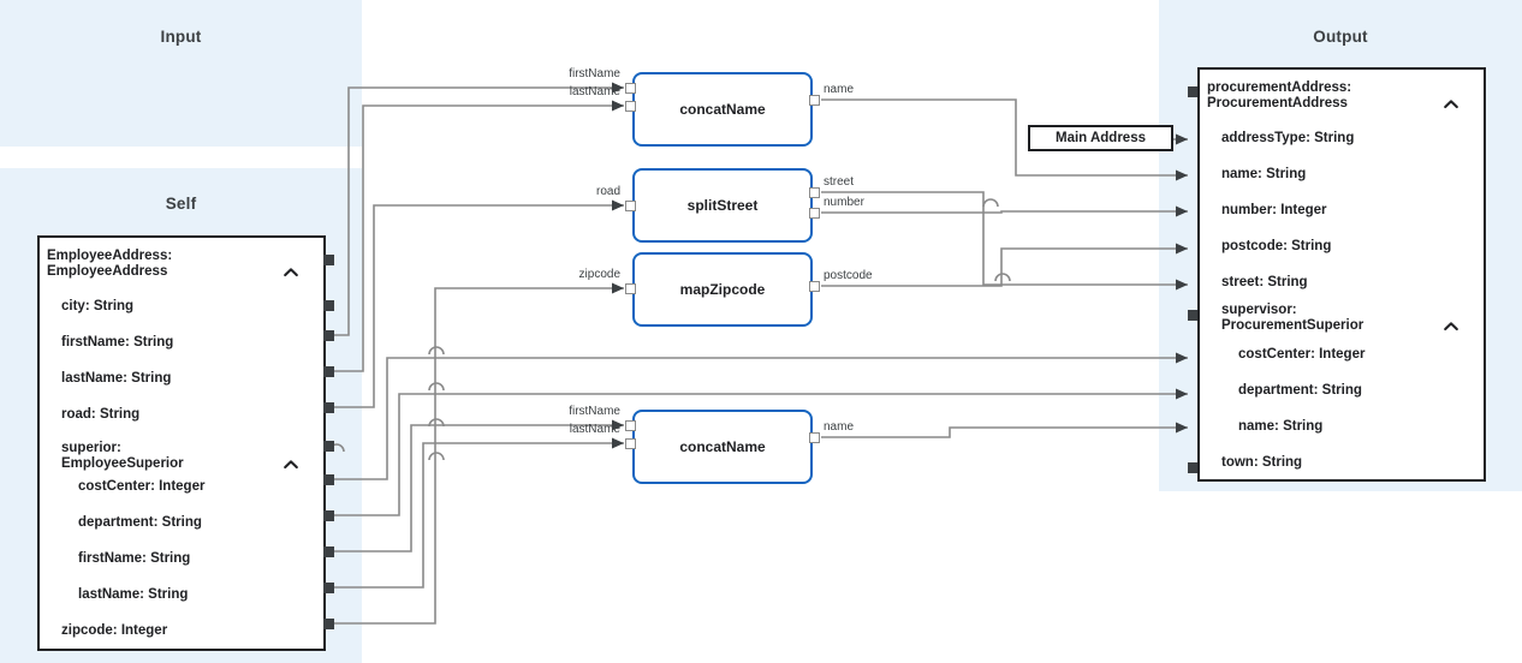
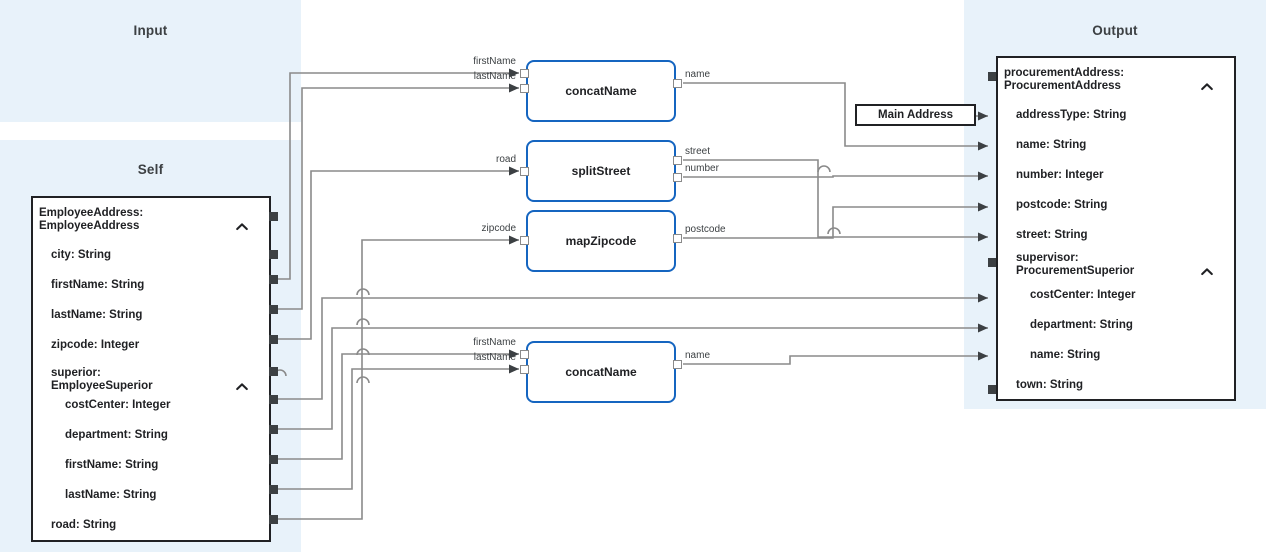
  Input
  Self
  Output
  EmployeeAddress:
  EmployeeAddress
  city: String
  firstName: String
  lastName: String
- road: String
+ zipcode: Integer
  superior:
  EmployeeSuperior
  costCenter: Integer
  department: String
  firstName: String
  lastName: String
- zipcode: Integer
+ road: String
  procurementAddress:
  ProcurementAddress
  addressType: String
  name: String
  number: Integer
  postcode: String
  street: String
  supervisor:
  ProcurementSuperior
  costCenter: Integer
  department: String
  name: String
  town: String
  concatName
  firstName
  lastName
  name
  splitStreet
  road
  street
  number
  mapZipcode
  zipcode
  postcode
  concatName
  firstName
  lastName
  name
  Main Address
